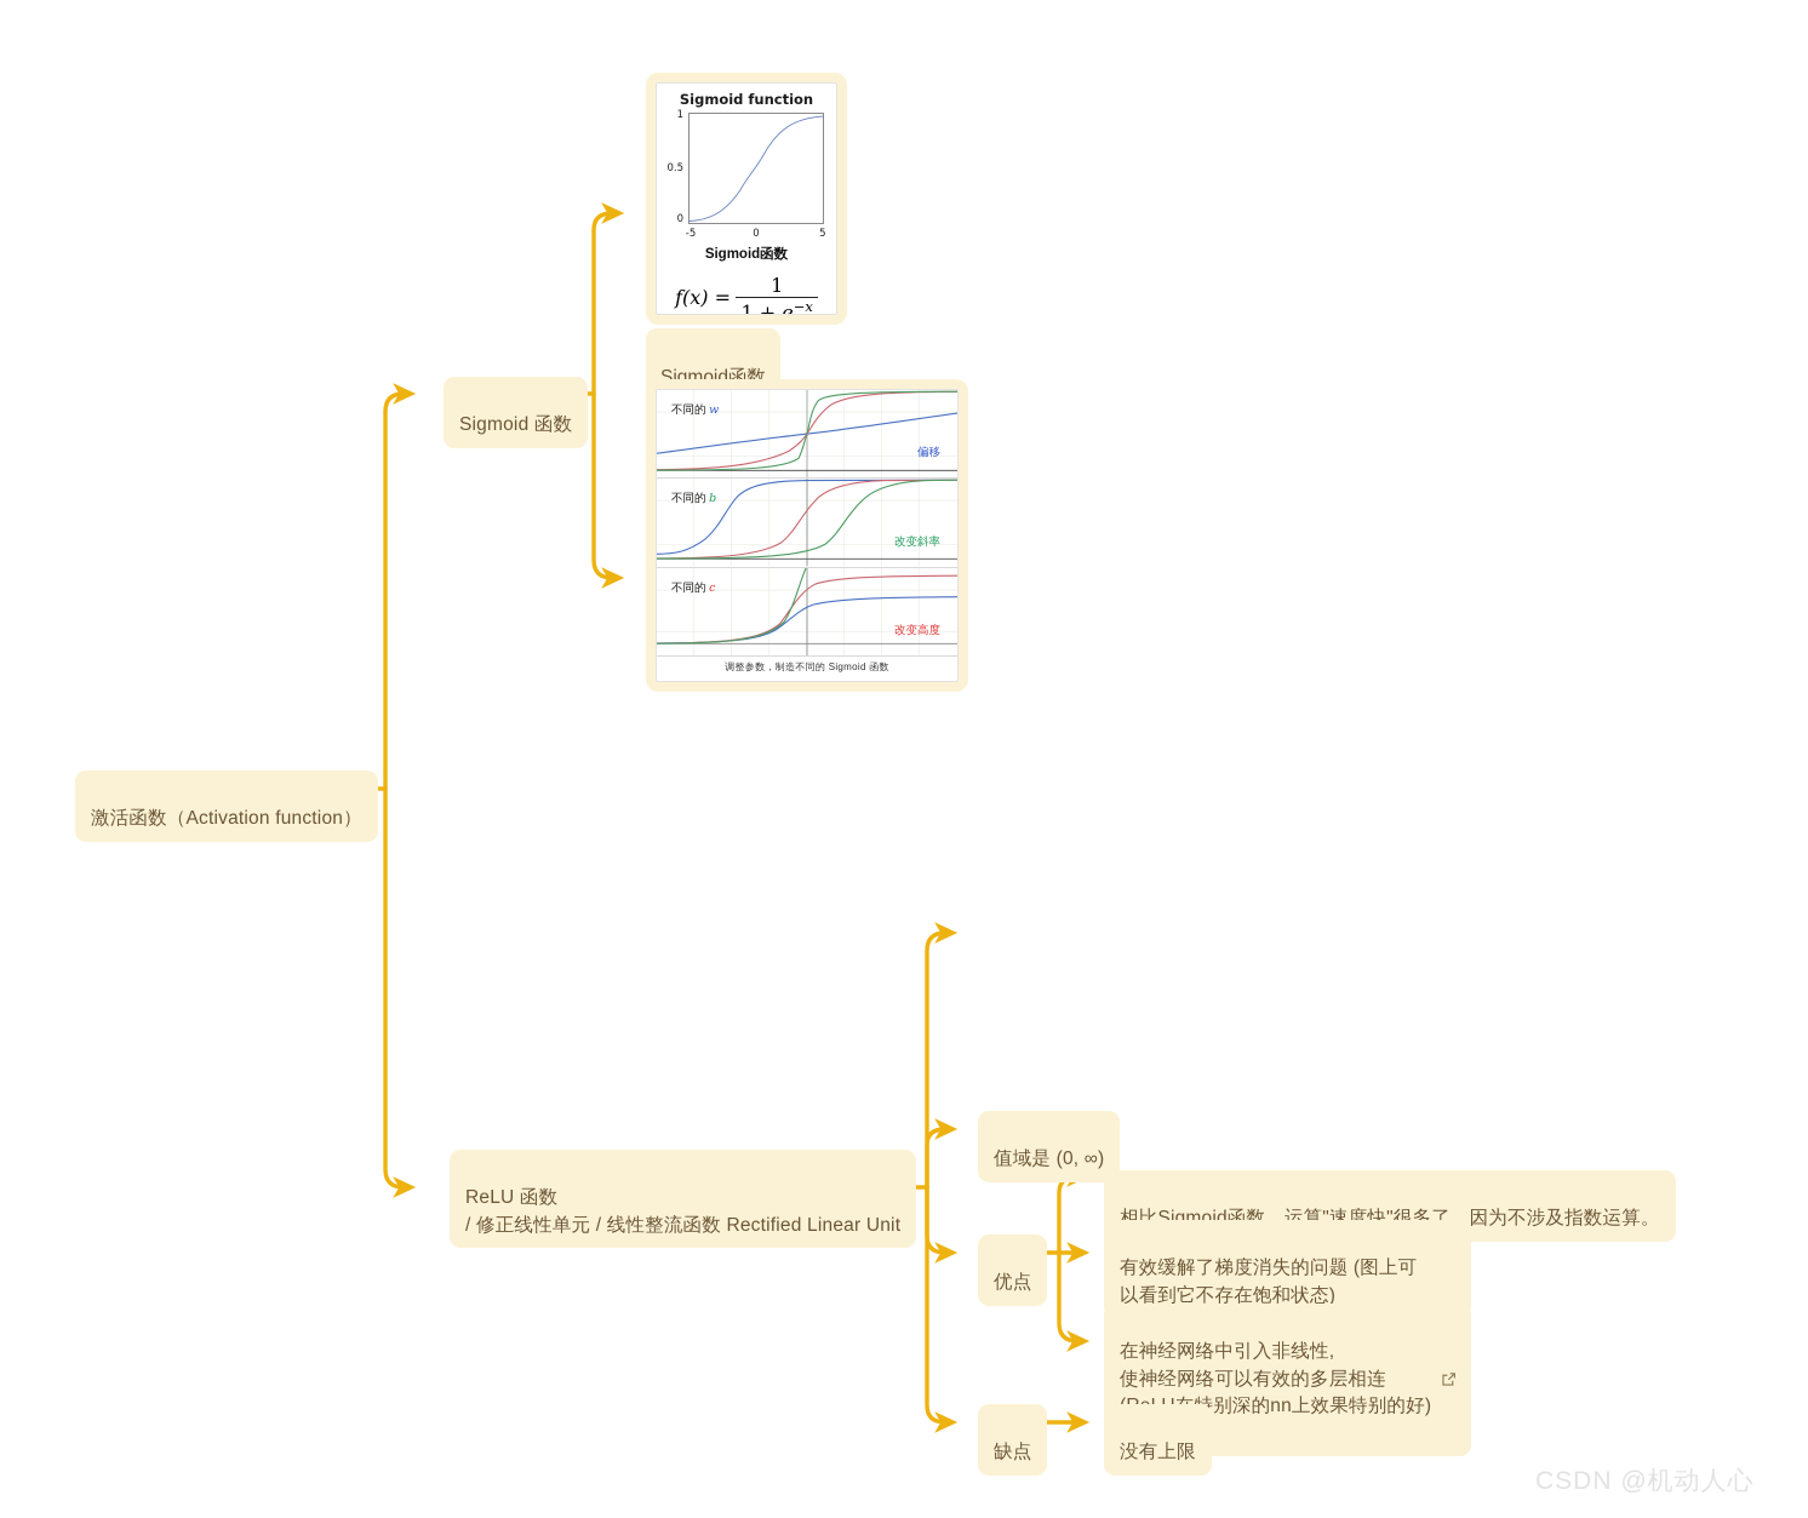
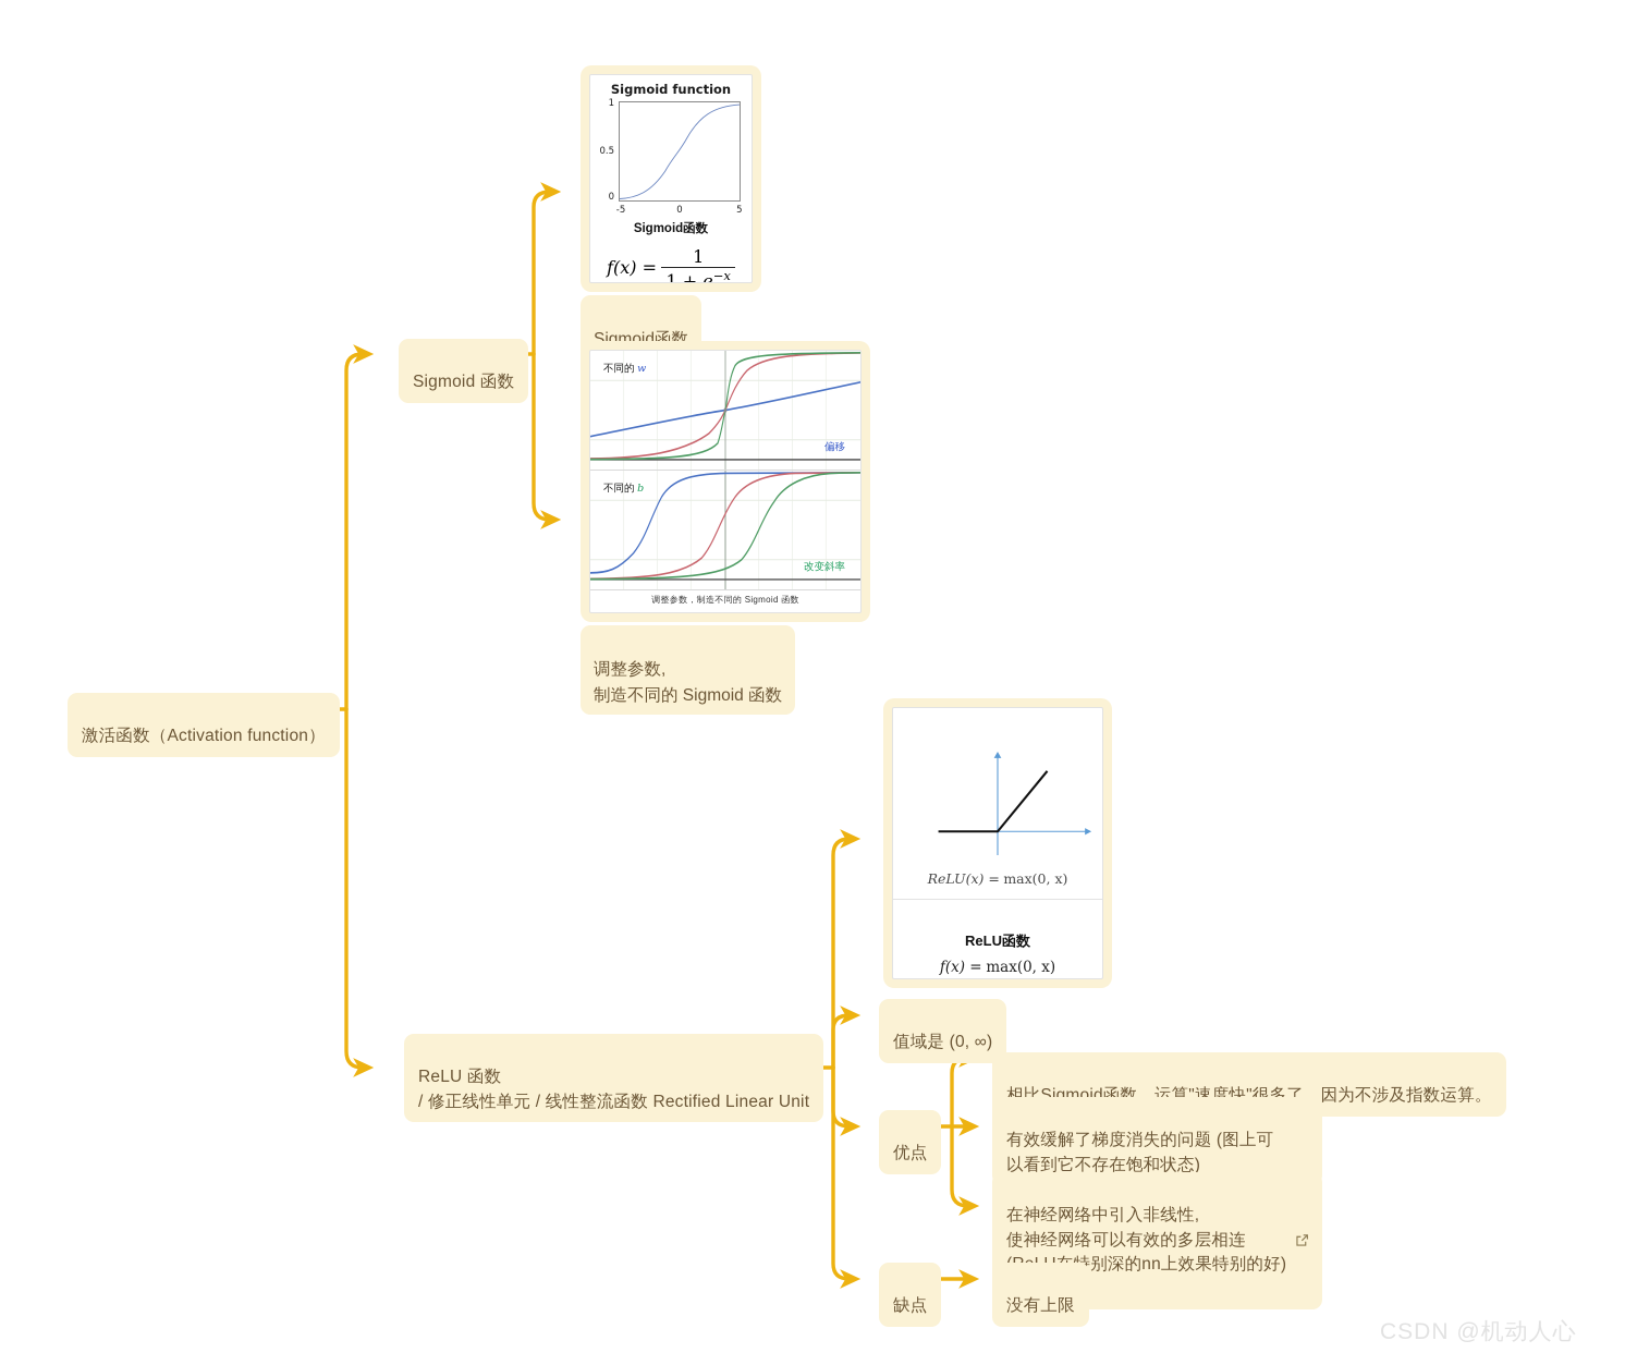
  激活函数（Activation function）
  Sigmoid 函数
  ReLU 函数
  / 修正线性单元 / 线性整流函数 Rectified Linear Unit
  Sigmoid function
  1
  0.5
  0
  -5
  0
  5
  Sigmoid函数
  f(x) =
  1
  1 + e−x
  Sigmoid函数
  不同的 w
  偏移
  不同的 b
  改变斜率
- 不同的 c
- 改变高度
  调整参数，制造不同的 Sigmoid 函数
+ 调整参数,
+ 制造不同的 Sigmoid 函数
+ ReLU(x) = max(0, x)
+ ReLU函数
+ f(x) = max(0, x)
  值域是 (0, ∞)
  优点
  缺点
  相比Sigmoid函数，运算"速度快"很多了。因为不涉及指数运算。
  有效缓解了梯度消失的问题 (图上可
  以看到它不存在饱和状态)
  在神经网络中引入非线性,
  使神经网络可以有效的多层相连
  没有上限
  CSDN @机动人心
